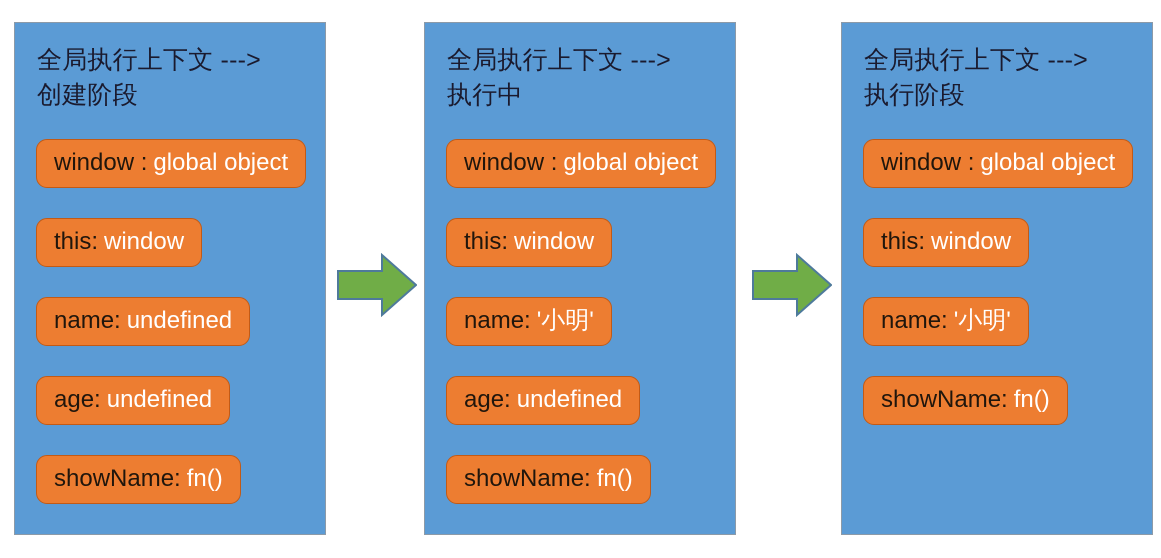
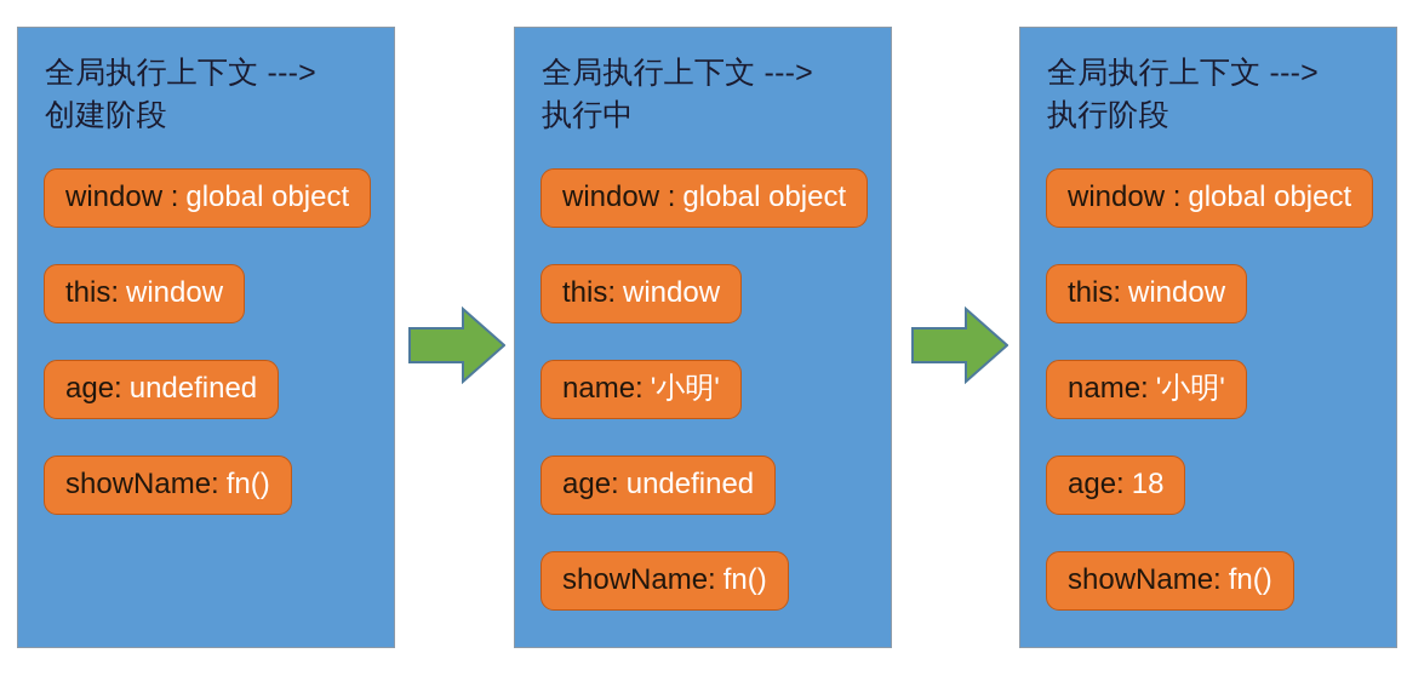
  全局执行上下文 --->
  创建阶段
  window : global object
  this: window
- name: undefined
  age: undefined
  showName: fn()
  全局执行上下文 --->
  执行中
  window : global object
  this: window
  name: '小明'
  age: undefined
  showName: fn()
  全局执行上下文 --->
  执行阶段
  window : global object
  this: window
  name: '小明'
+ age: 18
  showName: fn()
